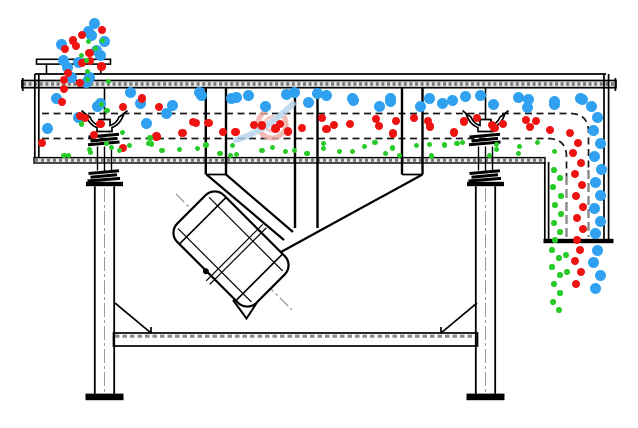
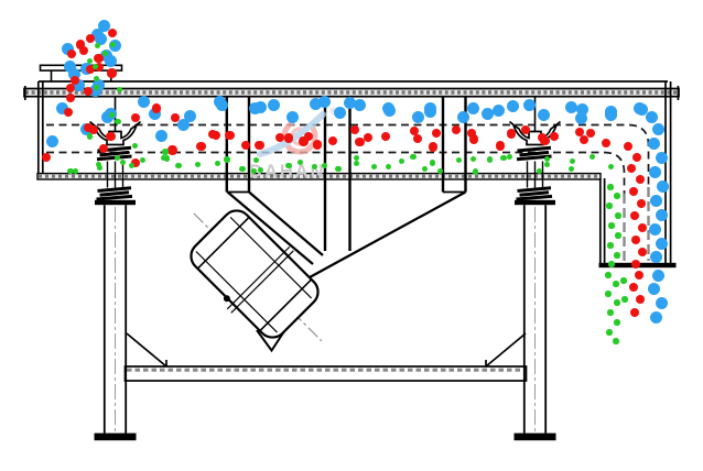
+ DAHAN
